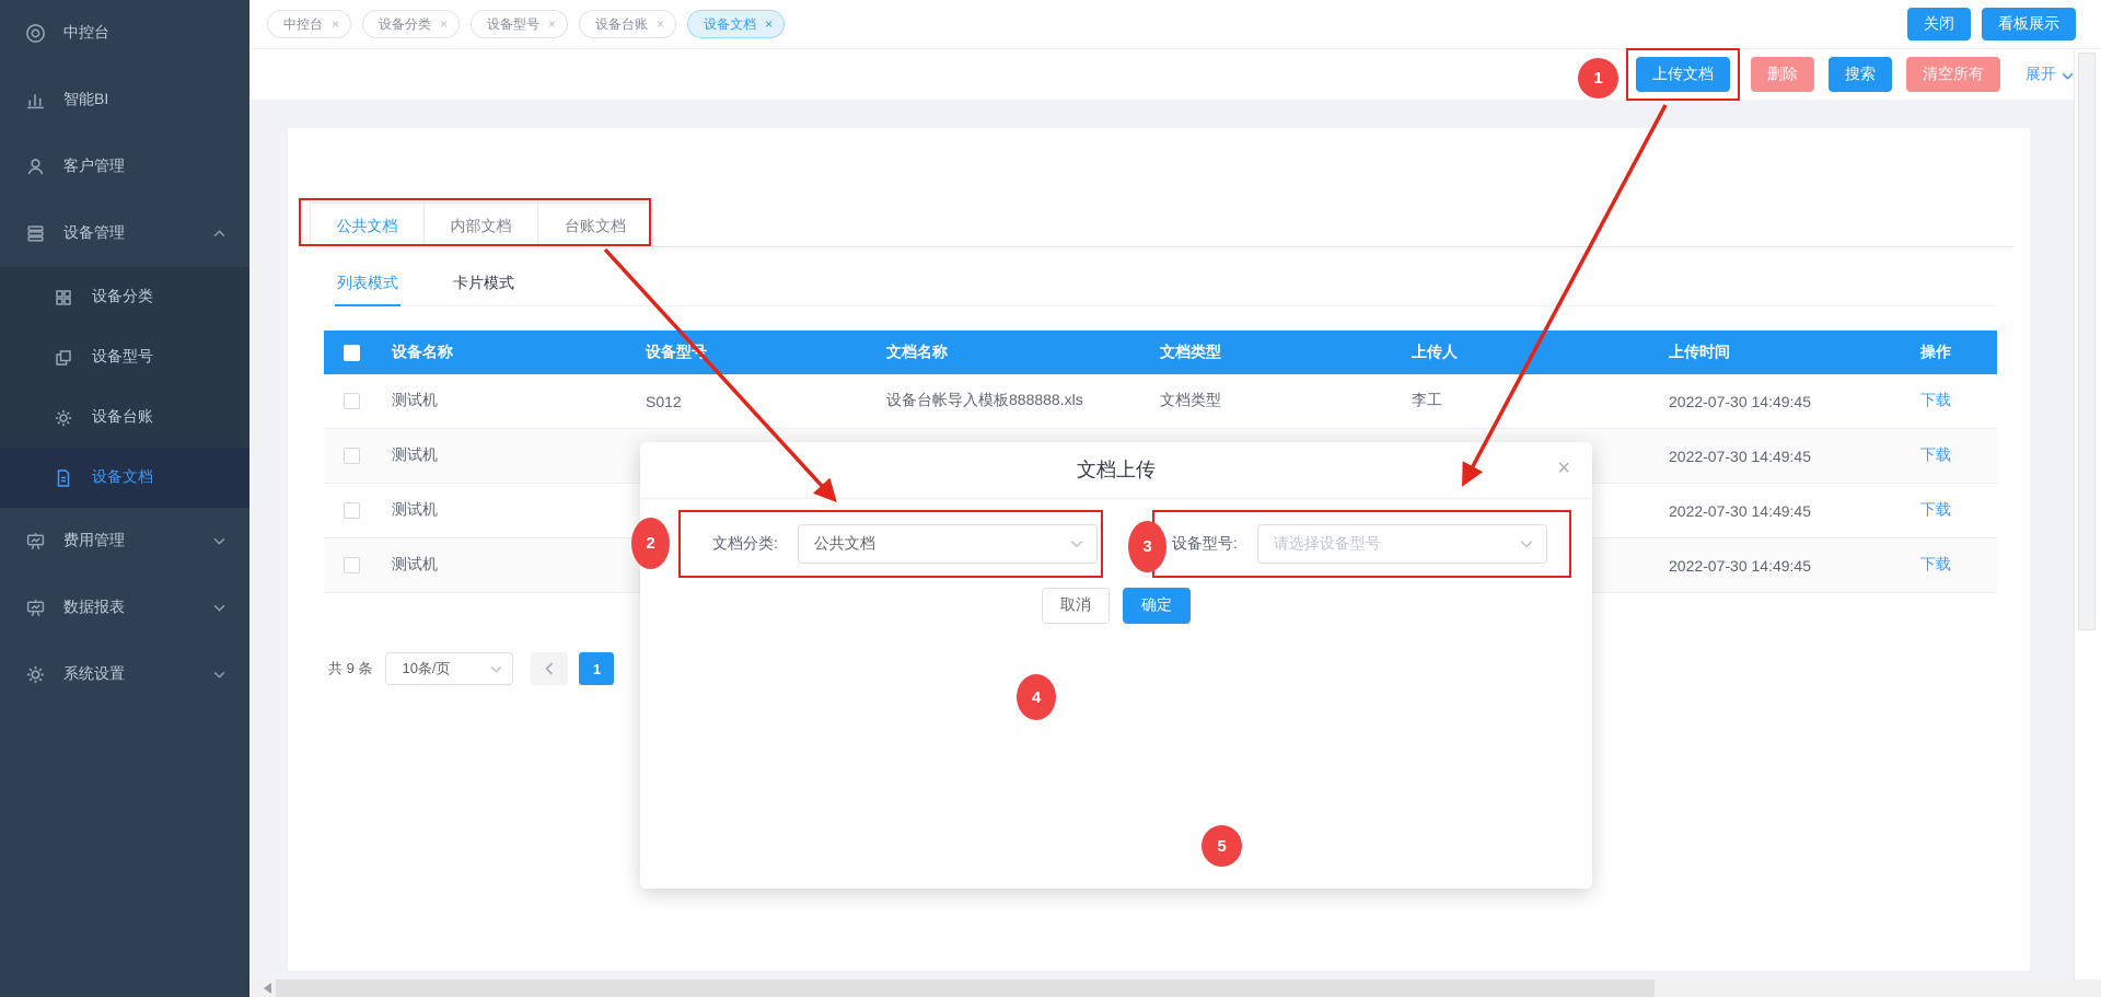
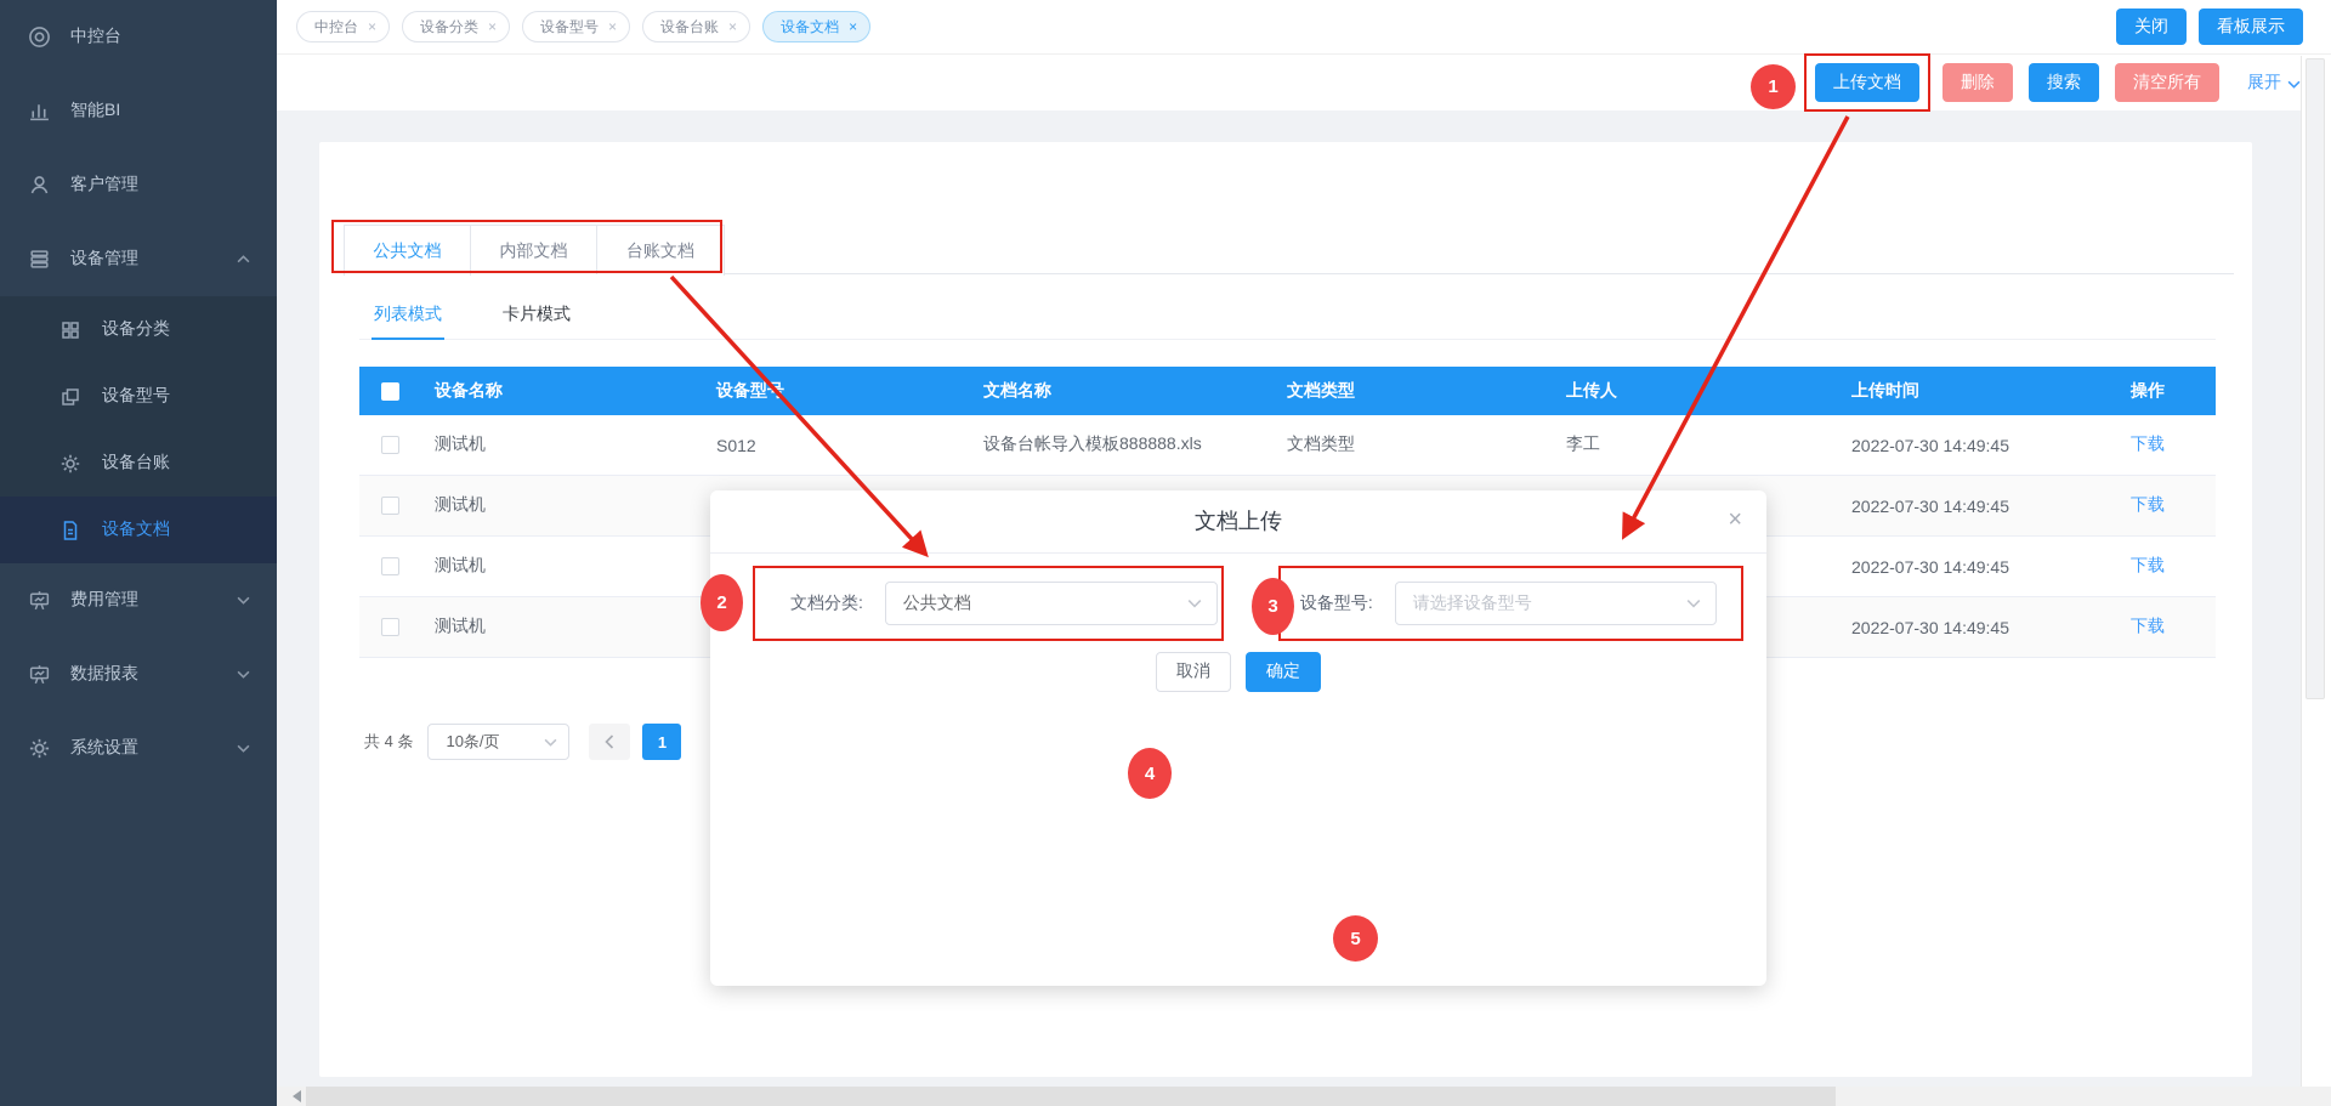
  中控台
  智能BI
  客户管理
  设备管理
  设备分类
  设备型号
  设备台账
  设备文档
  费用管理
  数据报表
  系统设置
  中控台
  ×
  设备分类
  ×
  设备型号
  ×
  设备台账
  ×
  设备文档
  ×
  关闭
  看板展示
  上传文档
  删除
  搜索
  清空所有
  展开
  公共文档
  内部文档
  台账文档
  列表模式
  卡片模式
  设备名称
  设备型
  文档名称
  文档类型
  上传人
  上传时间
  操作
  测试机
  S012
  设备台帐导入模板888888.xls
  文档类型
  李工
  2022-07-30 14:49:45
  下载
  测试机
  2022-07-30 14:49:45
  下载
  测试机
  2022-07-30 14:49:45
  下载
  测试机
  2022-07-30 14:49:45
  下载
- 共 9 条
+ 共 4 条
  10条/页
  1
  文档上传
  ×
  文档分类:
  公共文档
  设备型号:
  请选择设备型号
  取消
  确定
  1
  2
  3
  4
  5
